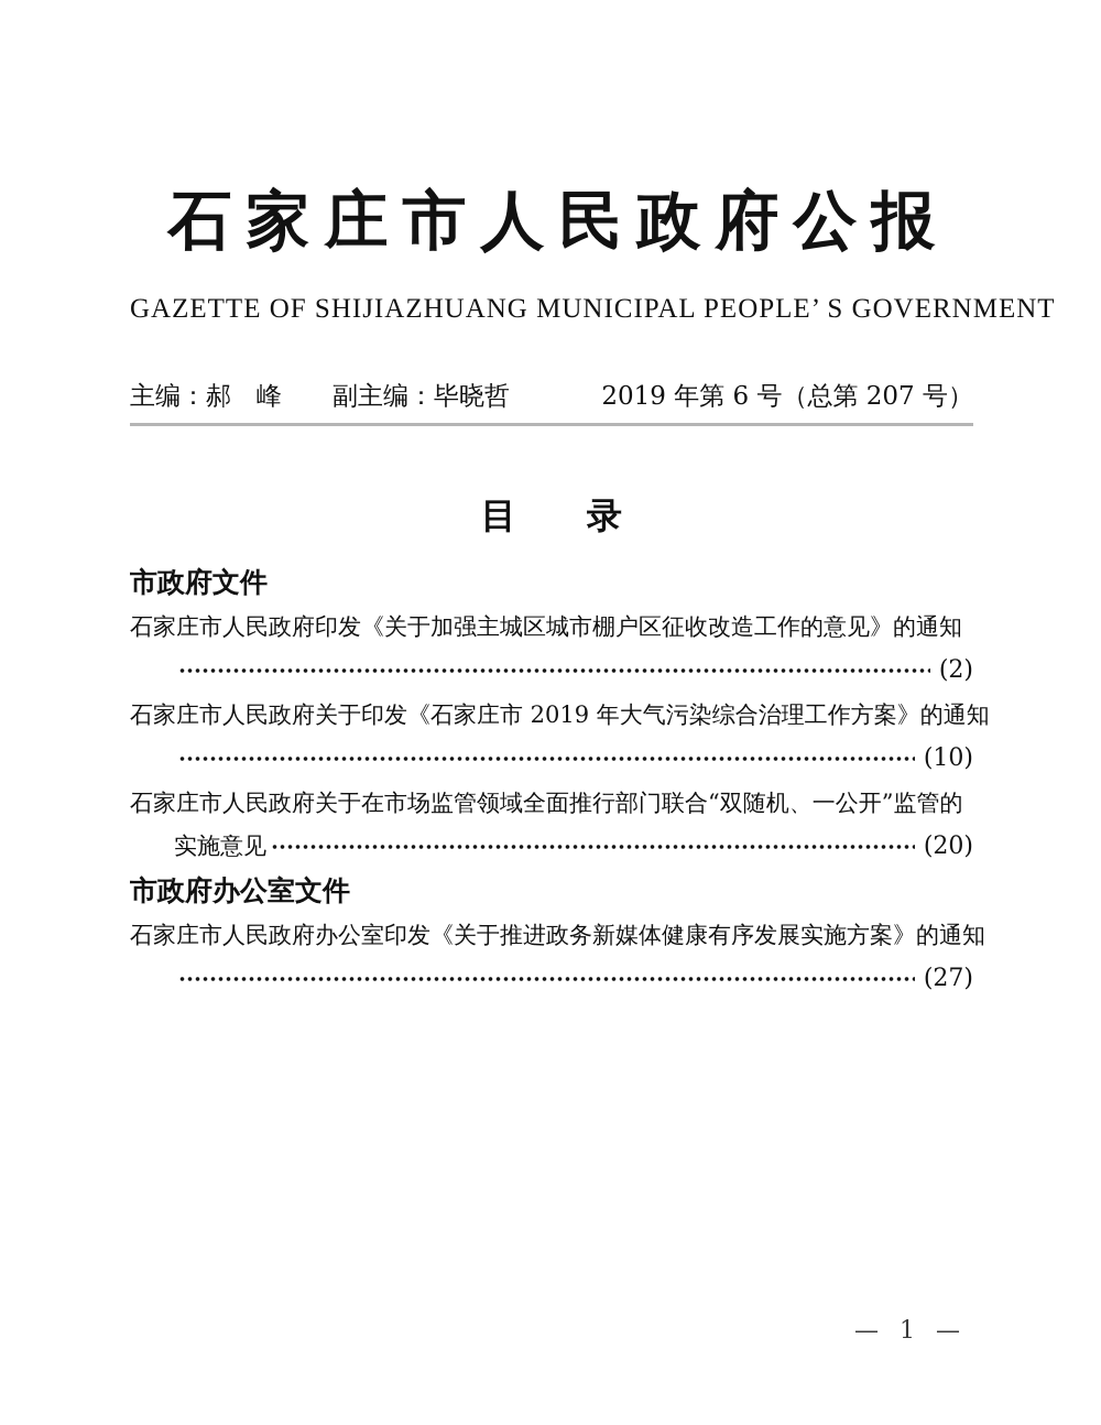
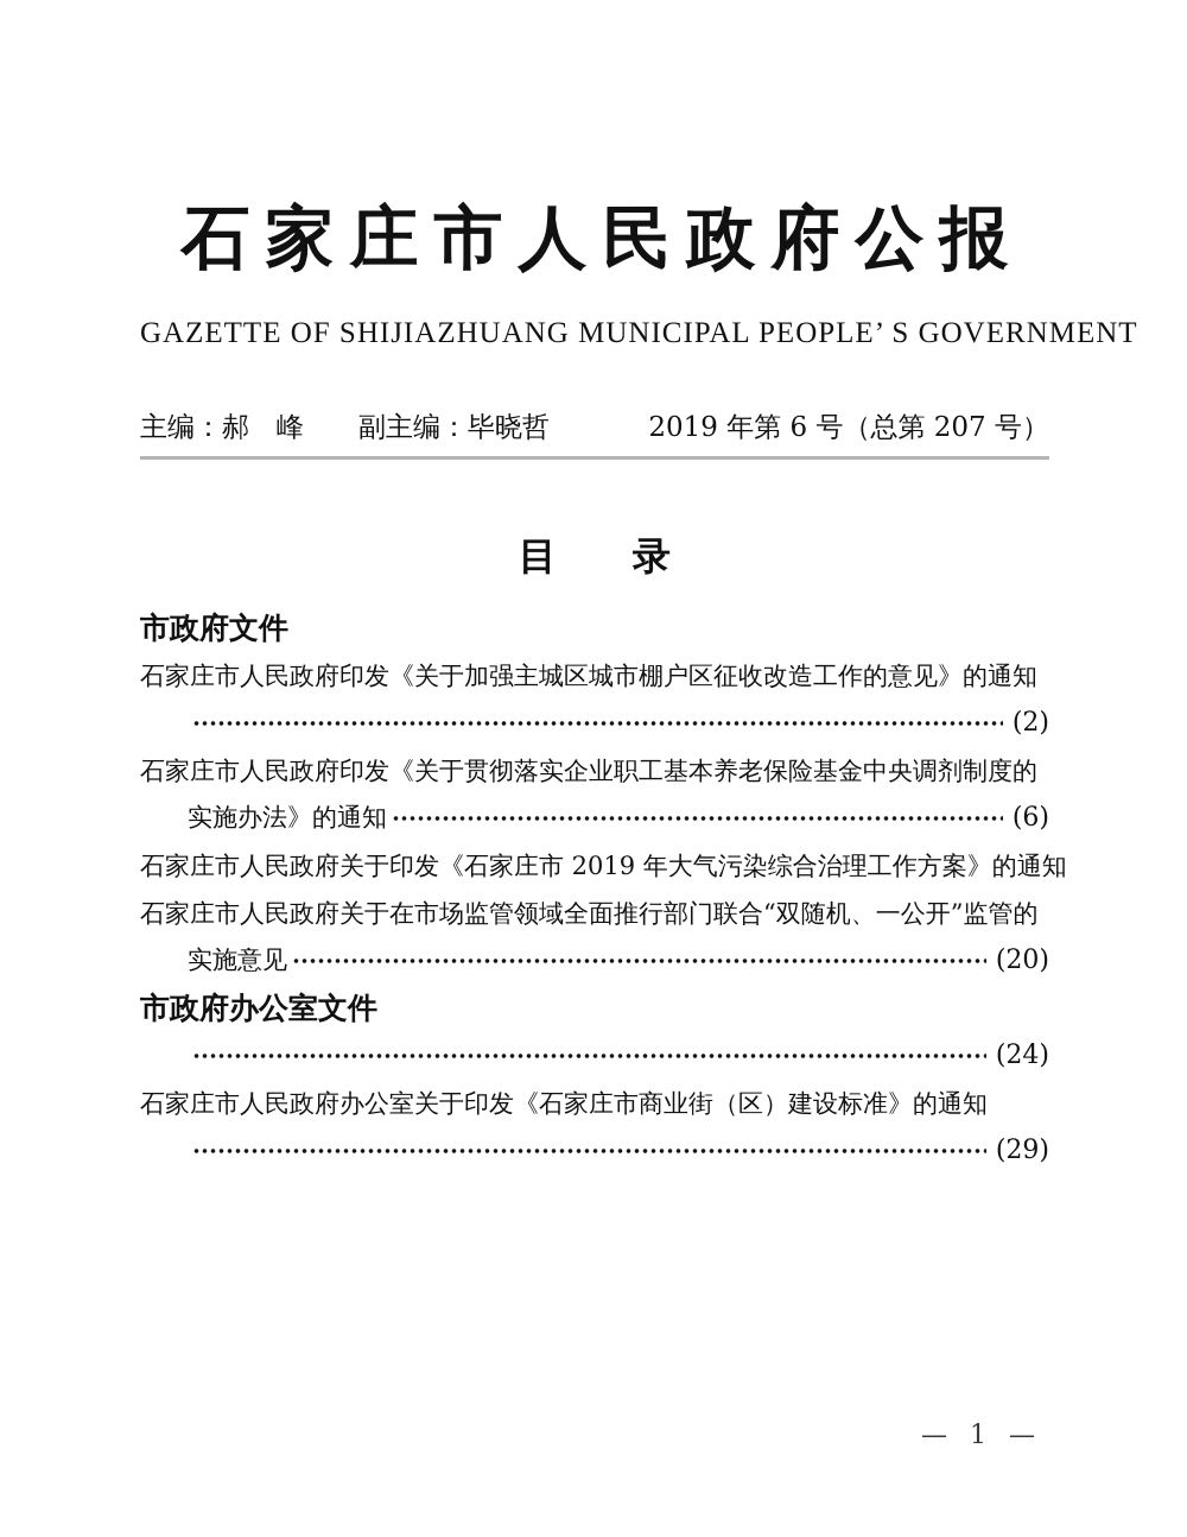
  石家庄市人民政府公报
  GAZETTE OF SHIJIAZHUANG MUNICIPAL PEOPLE’ S GOVERNMENT
  主编：郝 峰 副主编：毕晓哲
  2019 年第 6 号（总第 207 号）
  目 录
  市政府文件
  石家庄市人民政府印发《关于加强主城区城市棚户区征收改造工作的意见》的通知
  (2)
+ 石家庄市人民政府印发《关于贯彻落实企业职工基本养老保险基金中央调剂制度的
+ 实施办法》的通知
+ (6)
  石家庄市人民政府关于印发《石家庄市 2019 年大气污染综合治理工作方案》的通知
- (10)
  石家庄市人民政府关于在市场监管领域全面推行部门联合“双随机、一公开”监管的
  实施意见
  (20)
  市政府办公室文件
- 石家庄市人民政府办公室印发《关于推进政务新媒体健康有序发展实施方案》的通知
- (27)
+ (24)
+ 石家庄市人民政府办公室关于印发《石家庄市商业街（区）建设标准》的通知
+ (29)
  — 1 —
